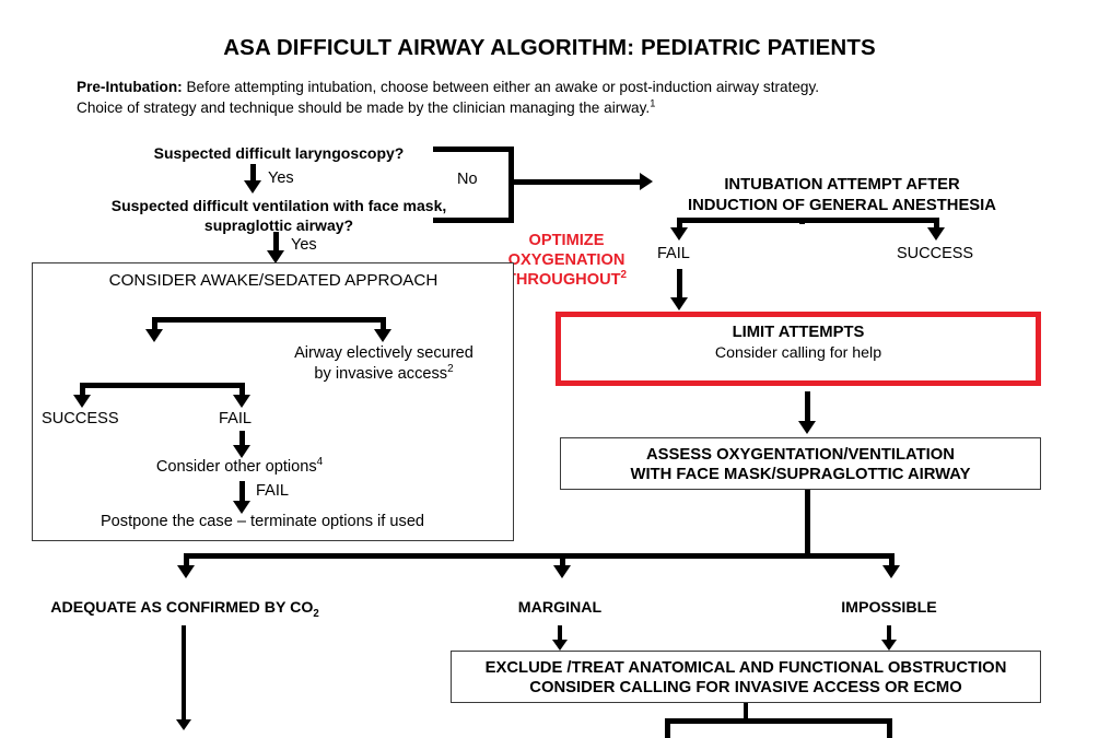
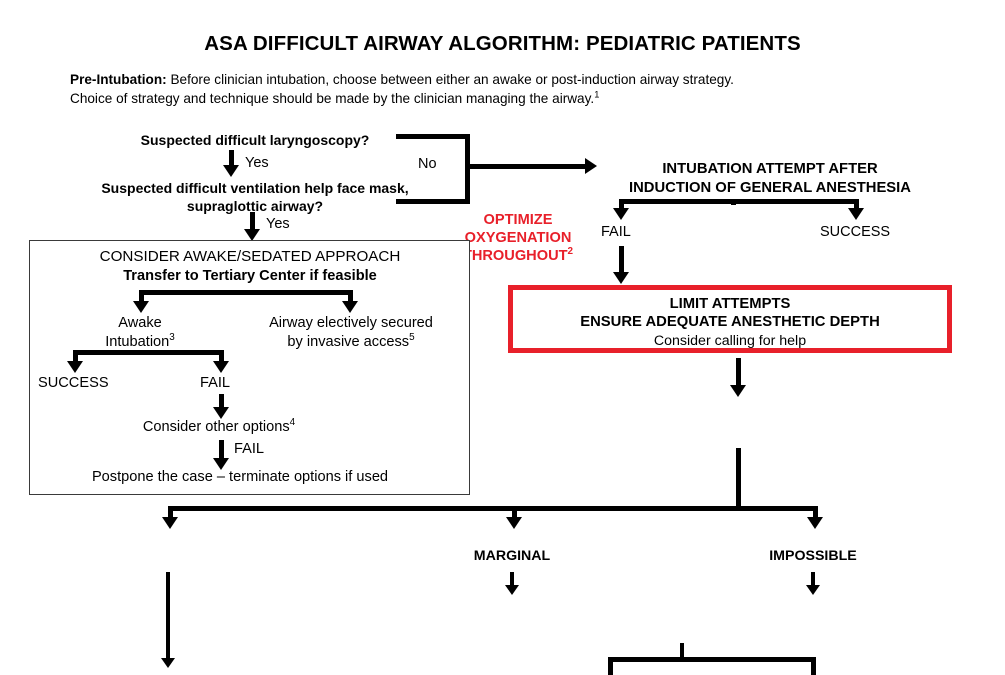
  ASA DIFFICULT AIRWAY ALGORITHM: PEDIATRIC PATIENTS
- Pre-Intubation: Before attempting intubation, choose between either an awake or post-induction airway strategy.
+ Pre-Intubation: Before clinician intubation, choose between either an awake or post-induction airway strategy.
  Choice of strategy and technique should be made by the clinician managing the airway.1
  Suspected difficult laryngoscopy?
  Yes
- Suspected difficult ventilation with face mask,
+ Suspected difficult ventilation help face mask,
  supraglottic airway?
  Yes
  No
  INTUBATION ATTEMPT AFTER
  INDUCTION OF GENERAL ANESTHESIA
  FAIL
  SUCCESS
  OPTIMIZE
  OXYGENATION
  HROUGHOUT2
  CONSIDER AWAKE/SEDATED APPROACH
+ Transfer to Tertiary Center if feasible
+ Awake
+ Intubation3
  Airway electively secured
- by invasive access2
+ by invasive access5
  SUCCESS
  FAIL
  Consider other options4
  FAIL
  Postpone the case – terminate options if used
  LIMIT ATTEMPTS
+ ENSURE ADEQUATE ANESTHETIC DEPTH
  Consider calling for help
- ASSESS OXYGENTATION/VENTILATION
- WITH FACE MASK/SUPRAGLOTTIC AIRWAY
- ADEQUATE AS CONFIRMED BY CO2
  MARGINAL
  IMPOSSIBLE
- EXCLUDE /TREAT ANATOMICAL AND FUNCTIONAL OBSTRUCTION
- CONSIDER CALLING FOR INVASIVE ACCESS OR ECMO
